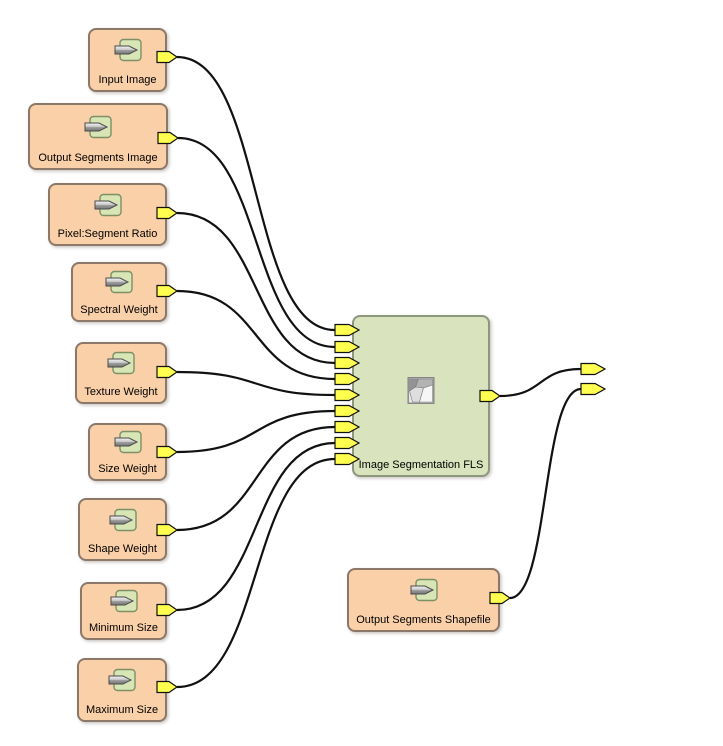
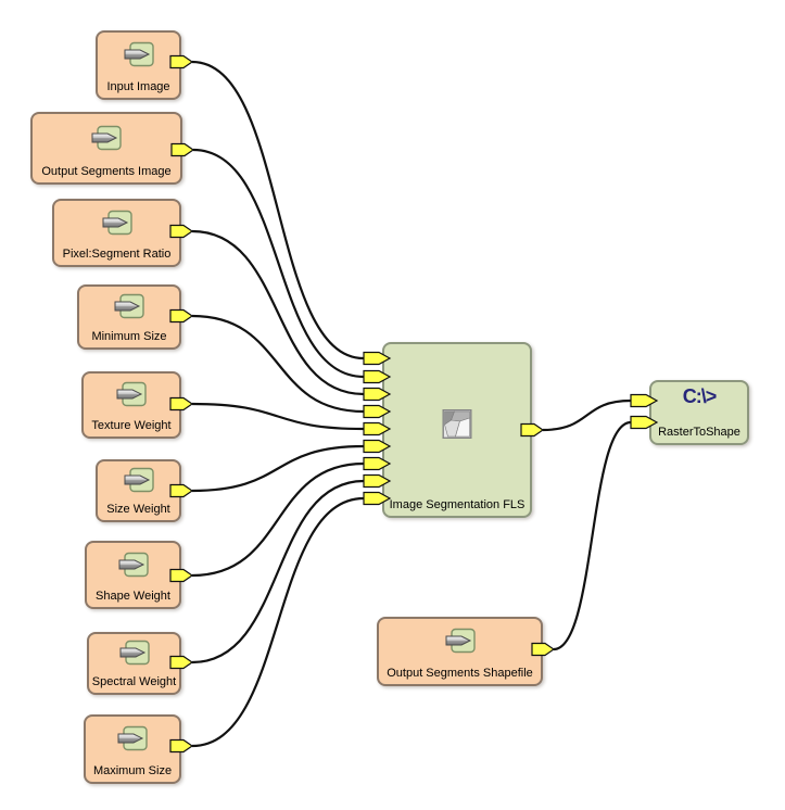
  Input Image
  Output Segments Image
  Pixel:Segment Ratio
- Spectral Weight
+ Minimum Size
  Texture Weight
  Size Weight
  Shape Weight
- Minimum Size
+ Spectral Weight
  Maximum Size
  Image Segmentation FLS
+ C:\>
+ RasterToShape
  Output Segments Shapefile
